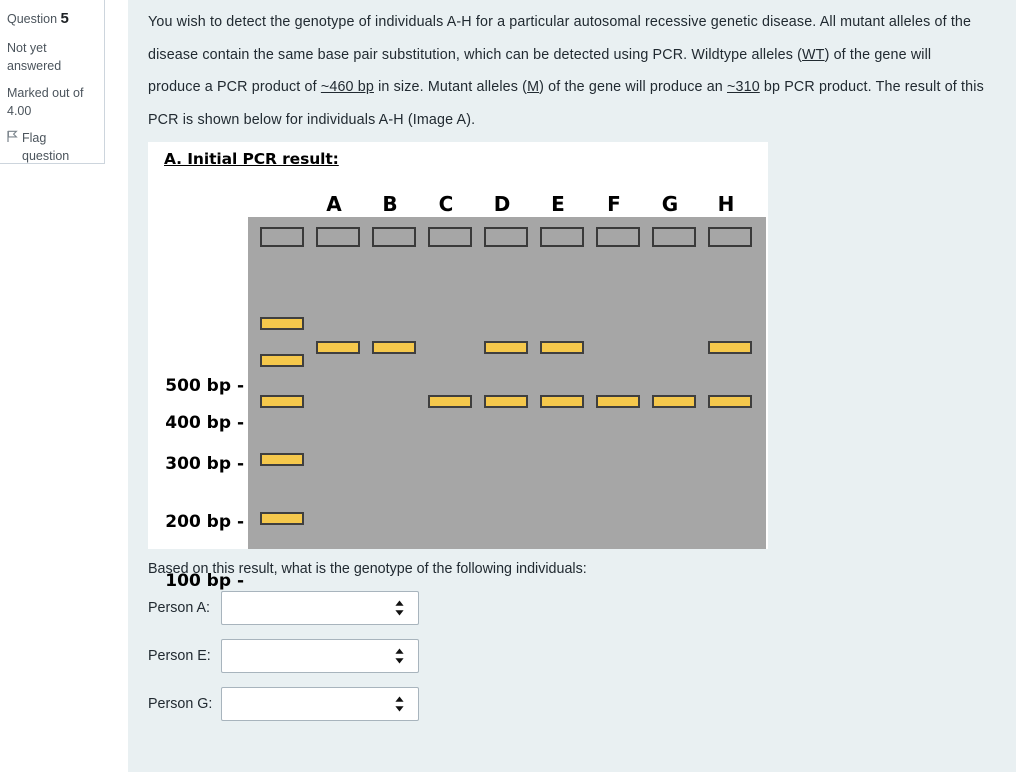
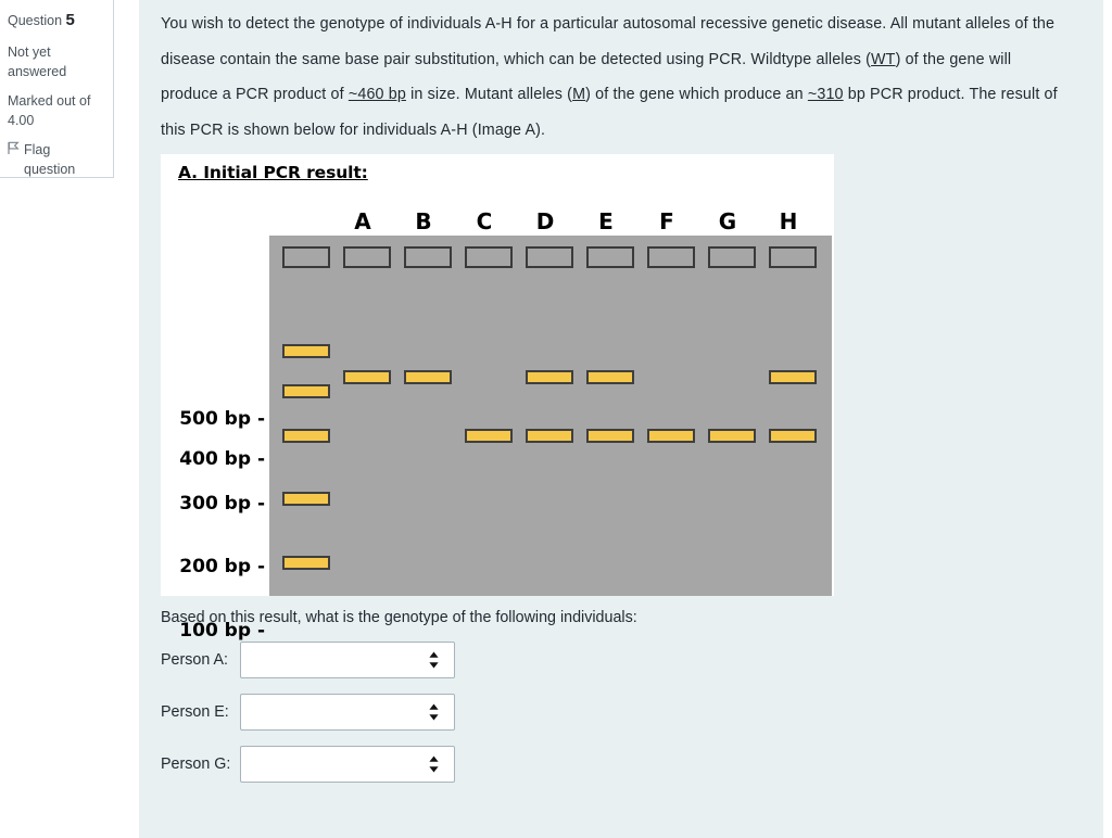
  Question 5
  Not yet answered
  Marked out of
  4.00
  Flag question
- You wish to detect the genotype of individuals A-H for a particular autosomal recessive genetic disease. All mutant alleles of the disease contain the same base pair substitution, which can be detected using PCR. Wildtype alleles (WT) of the gene will produce a PCR product of ~460 bp in size. Mutant alleles (M) of the gene will produce an ~310 bp PCR product. The result of this PCR is shown below for individuals A-H (Image A).
+ You wish to detect the genotype of individuals A-H for a particular autosomal recessive genetic disease. All mutant alleles of the disease contain the same base pair substitution, which can be detected using PCR. Wildtype alleles (WT) of the gene will produce a PCR product of ~460 bp in size. Mutant alleles (M) of the gene which produce an ~310 bp PCR product. The result of this PCR is shown below for individuals A-H (Image A).
  A. Initial PCR result:
  500 bp -
  400 bp -
  300 bp -
  200 bp -
  100 bp -
  A
  B
  C
  D
  E
  F
  G
  H
  Based on this result, what is the genotype of the following individuals:
  Person A:
  Person E:
  Person G:
